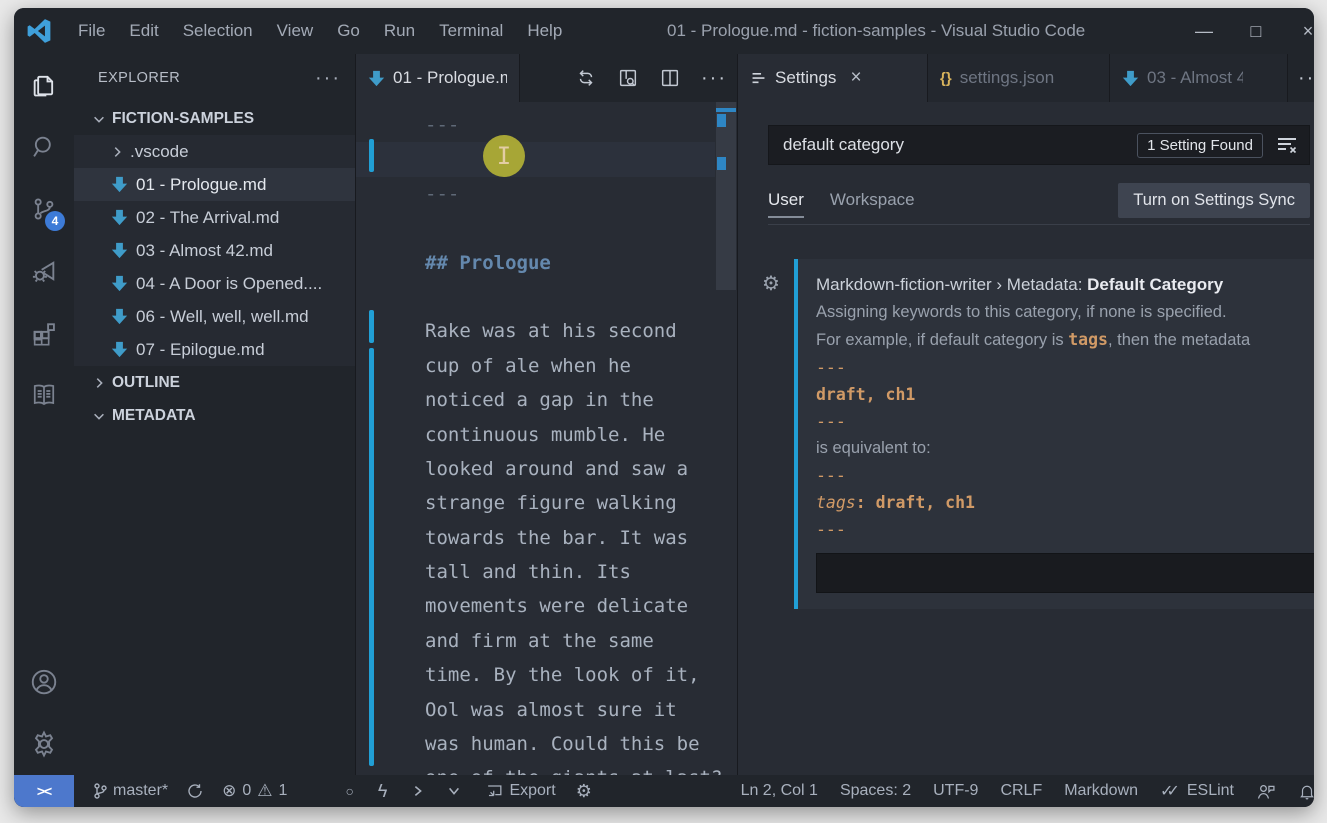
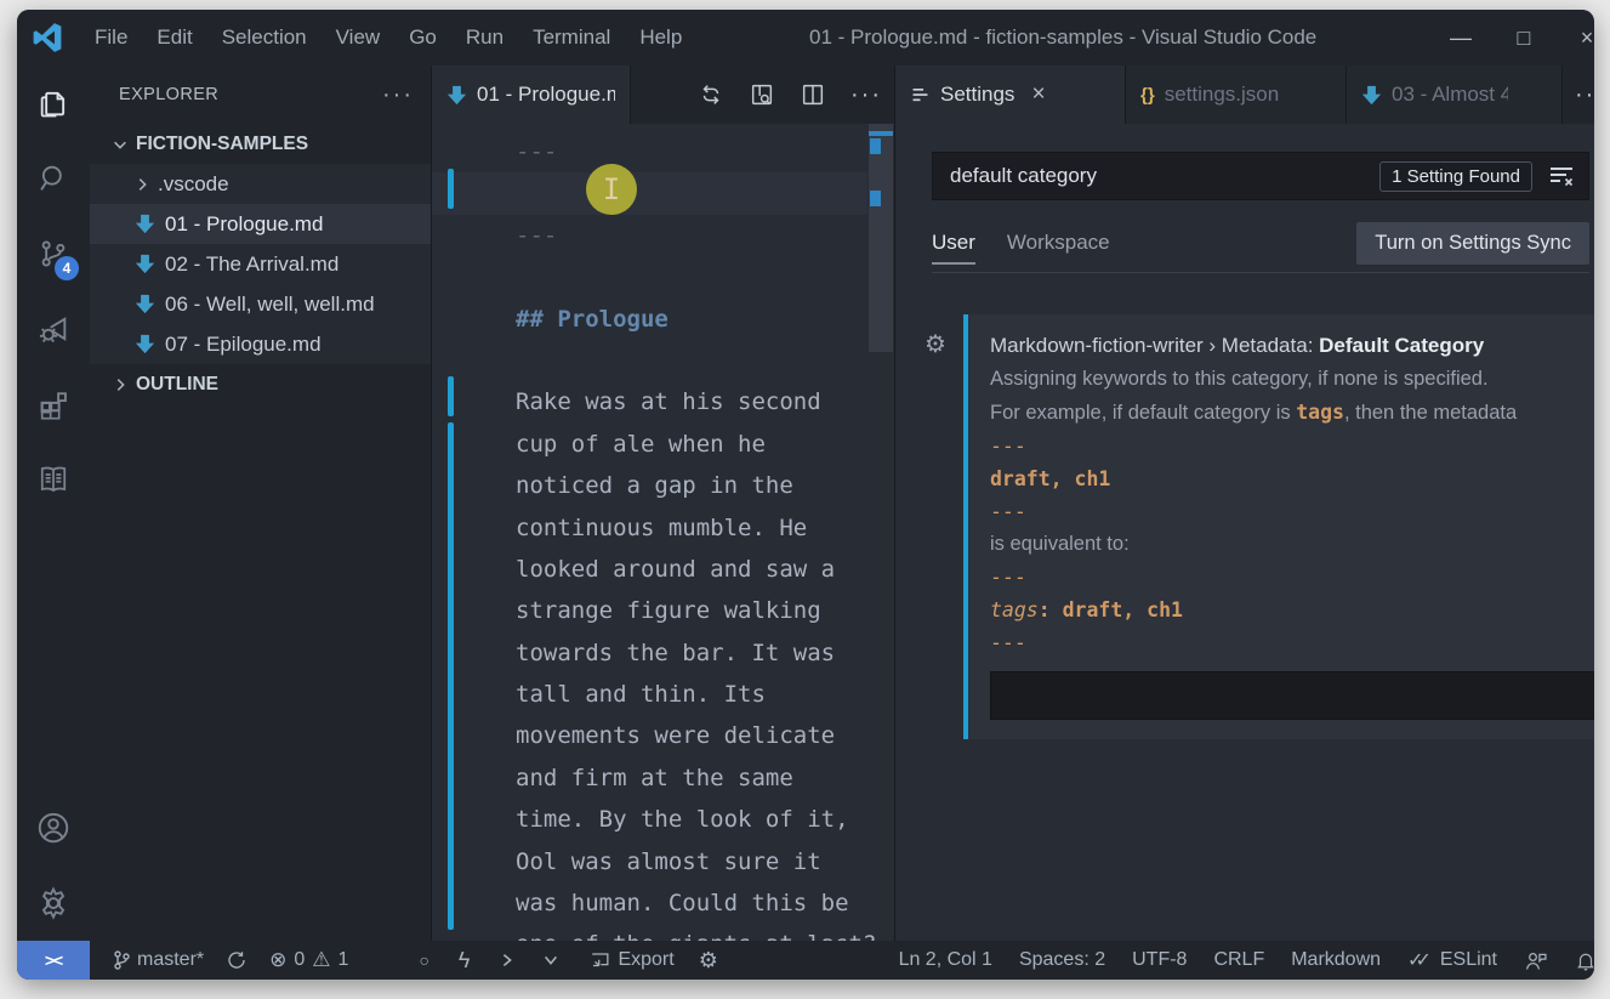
  File
  Edit
  Selection
  View
  Go
  Run
  Terminal
  Help
  01 - Prologue.md - fiction-samples - Visual Studio Code
  —
  □
  ×
  4
  EXPLORER
  ···
  FICTION-SAMPLES
  .vscode
  01 - Prologue.md
  02 - The Arrival.md
- 03 - Almost 42.md
- 04 - A Door is Opened....
  06 - Well, well, well.md
  07 - Epilogue.md
  OUTLINE
- METADATA
  01 - Prologue.m
  ···
  ---
  ---
  ## Prologue
  Rake was at his second
  cup of ale when he
  noticed a gap in the
  continuous mumble. He
  looked around and saw a
  strange figure walking
  towards the bar. It was
  tall and thin. Its
  movements were delicate
  and firm at the same
  time. By the look of it,
  Ool was almost sure it
  was human. Could this be
  I
  Settings
  ×
  {}
  settings.json
  03 - Almost 4
  default category
  1 Setting Found
  User
  Workspace
  Turn on Settings Sync
  ⚙
  Markdown-fiction-writer › Metadata: Default Category
  Assigning keywords to this category, if none is specified.
  For example, if default category is tags, then the metadata
  ---
  draft, ch1
  ---
  is equivalent to:
  ---
  tags: draft, ch1
  ---
  ><
  master*
  ⊗
  0
  ⚠
  1
  ○
  ϟ
  Export
  ⚙
  Ln 2, Col 1
  Spaces: 2
- UTF-9
+ UTF-8
  CRLF
  Markdown
  ✓✓
  ESLint
